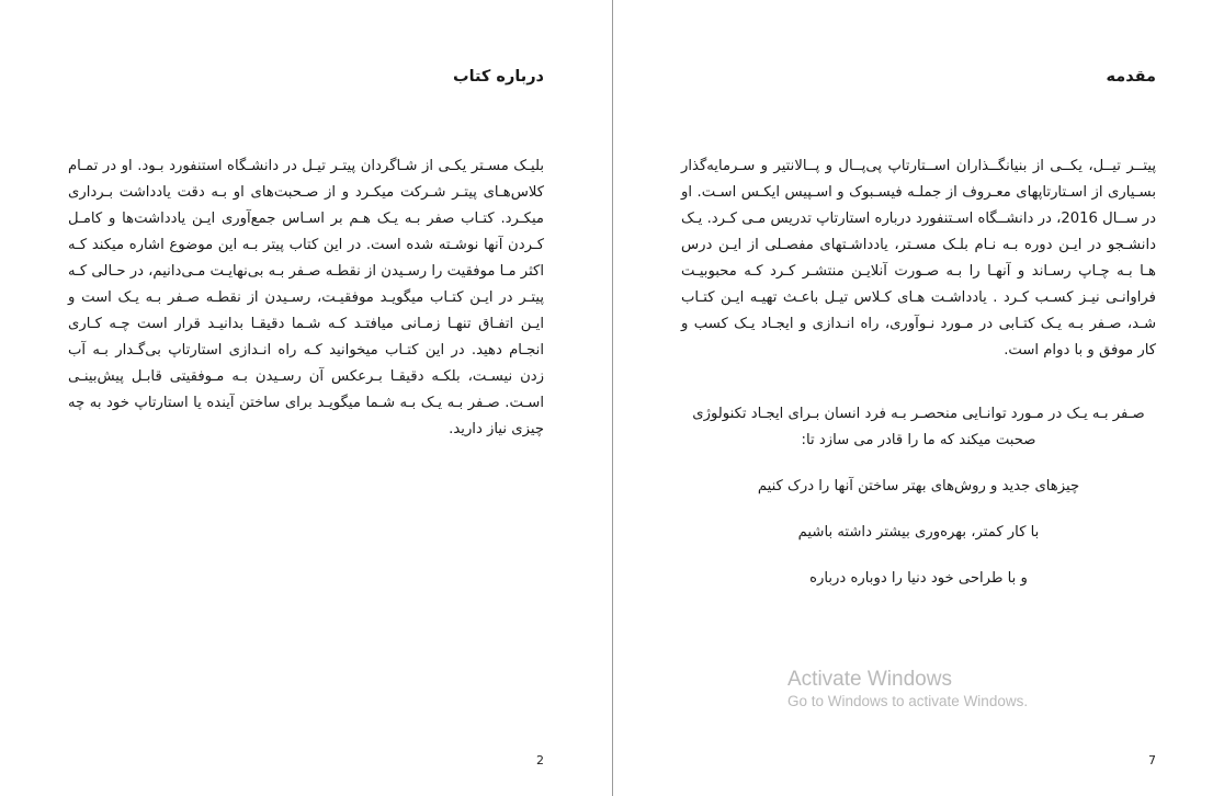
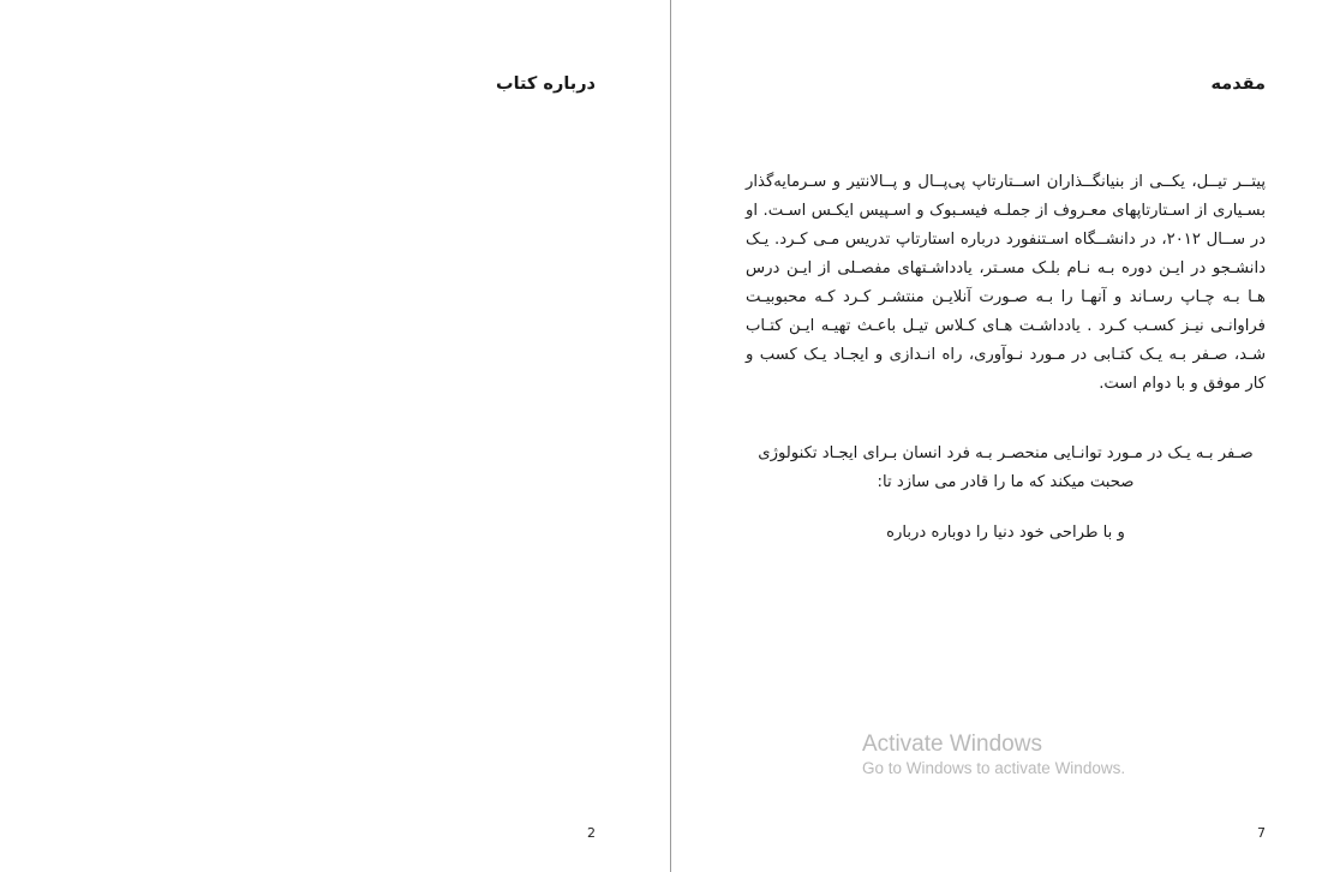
  مقدمه
- پیتــر تیــل، یکــی از بنیانگــذاران اســتارتاپ پی‌پــال و پــالانتیر و سـرمایه‌گذار بسـیاری از اسـتارتاپهای معـروف از جملـه فیسـبوک و اسـپیس ایکـس اسـت. او در ســال 2016، در دانشــگاه اسـتنفورد درباره استارتاپ تدریس مـی کـرد. یـک دانشـجو در ایـن دوره بـه نـام بلـک مسـتر، یادداشـتهای مفصـلی از ایـن درس هـا بـه چـاپ رسـاند و آنهـا را بـه صـورت آنلایـن منتشـر کـرد کـه محبوبیـت فراوانـی نیـز کسـب کـرد . یادداشـت هـای کـلاس تیـل باعـث تهیـه ایـن کتـاب شـد، صـفر بـه یـک کتـابی در مـورد نـوآوری، راه انـدازی و ایجـاد یـک کسب و کار موفق و با دوام است.
+ پیتــر تیــل، یکــی از بنیانگــذاران اســتارتاپ پی‌پــال و پــالانتیر و سـرمایه‌گذار بسـیاری از اسـتارتاپهای معـروف از جملـه فیسـبوک و اسـپیس ایکـس اسـت. او در ســال ۲۰۱۲، در دانشــگاه اسـتنفورد درباره استارتاپ تدریس مـی کـرد. یـک دانشـجو در ایـن دوره بـه نـام بلـک مسـتر، یادداشـتهای مفصـلی از ایـن درس هـا بـه چـاپ رسـاند و آنهـا را بـه صـورت آنلایـن منتشـر کـرد کـه محبوبیـت فراوانـی نیـز کسـب کـرد . یادداشـت هـای کـلاس تیـل باعـث تهیـه ایـن کتـاب شـد، صـفر بـه یـک کتـابی در مـورد نـوآوری، راه انـدازی و ایجـاد یـک کسب و کار موفق و با دوام است.
  صـفر بـه یـک در مـورد توانـایی منحصـر بـه فرد انسان بـرای ایجـاد تکنولوژی صحبت میکند که ما را قادر می سازد تا:
- چیز‌های جدید و روش‌های بهتر ساختن آنها را درک کنیم
- با کار کمتر، بهره‌وری بیشتر داشته باشیم
  و با طراحی خود دنیا را دوباره درباره
  7
  درباره کتاب
- بلیـک مسـتر یکـی از شـاگردان پیتـر تیـل در دانشـگاه استنفورد بـود. او در تمـام کلاس‌هـای پیتـر شـرکت میکـرد و از صـحبت‌های او بـه دقت یادداشت بـرداری میکـرد. کتـاب صفر بـه یـک هـم بر اسـاس جمع‌آوری ایـن یادداشت‌ها و کامـل کـردن آنها نوشـته شده است. در این کتاب پیتر بـه این موضوع اشاره میکند کـه اکثر مـا موفقیت را رسـیدن از نقطـه صـفر بـه بی‌نهایـت مـی‌دانیم، در حـالی کـه پیتـر در ایـن کتـاب میگویـد موفقیـت، رسـیدن از نقطـه صـفر بـه یـک است و ایـن اتفـاق تنهـا زمـانی میافتـد کـه شـما دقیقـا بدانیـد قرار است چـه کـاری انجـام دهید. در این کتـاب میخوانید کـه راه انـدازی استارتاپ بی‌گـدار بـه آب زدن نیسـت، بلکـه دقیقـا بـر‌عکس آن رسـیدن بـه مـوفقیتی قابـل پیش‌بینـی اسـت. صـفر بـه یـک بـه شـما میگویـد برای ساختن آینده یا استارتاپ خود به چه چیزی نیاز دارید.
  2
  Activate Windows
  Go to Windows to activate Windows.
